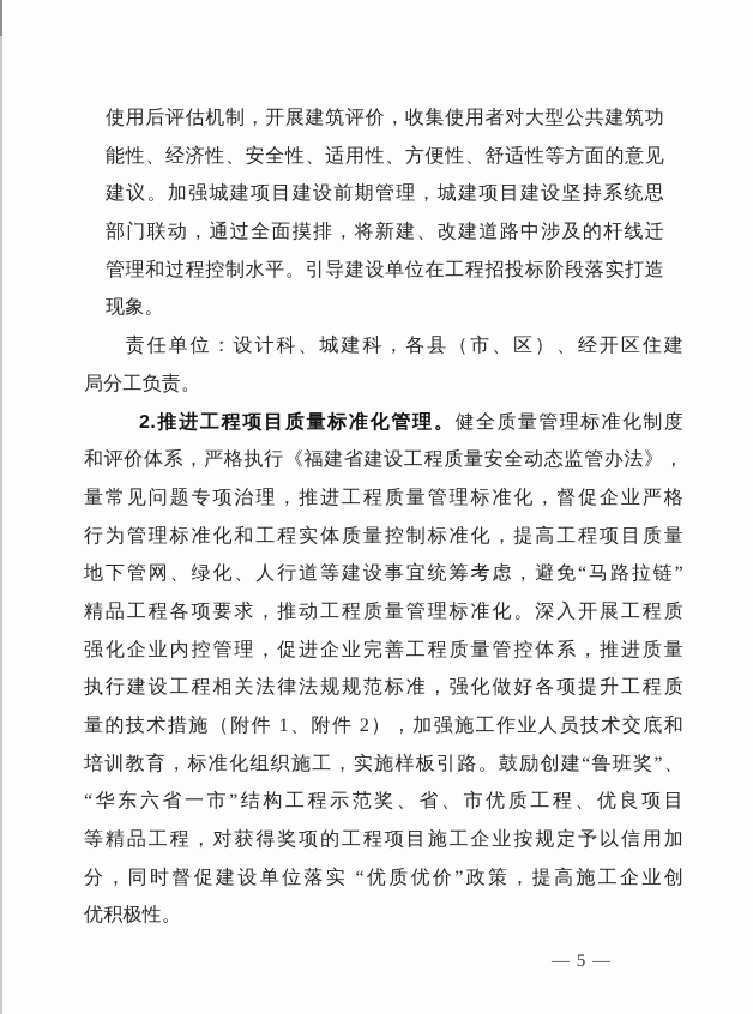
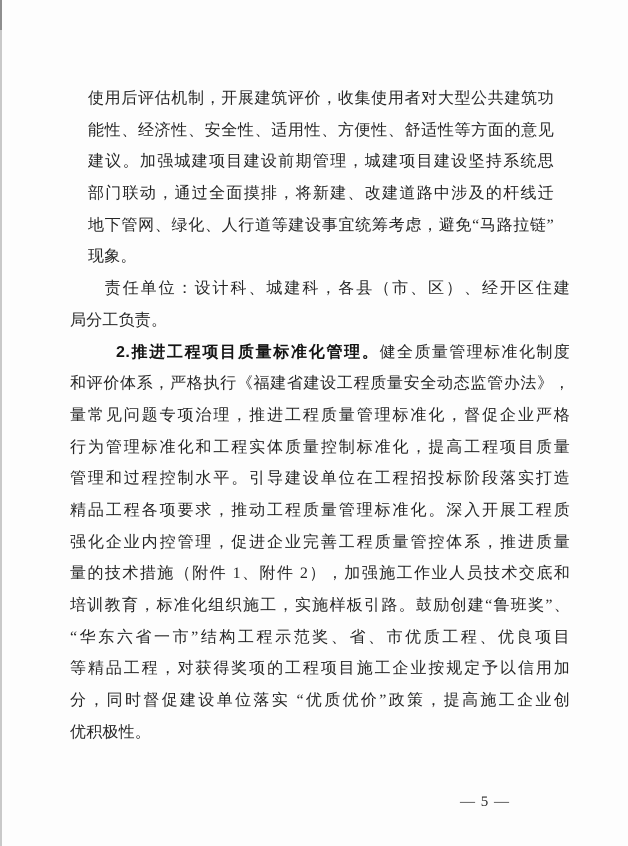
  使用后评估机制，开展建筑评价，收集使用者对大型公共建筑功
  能性、经济性、安全性、适用性、方便性、舒适性等方面的意见
  建议。加强城建项目建设前期管理，城建项目建设坚持系统思
  部门联动，通过全面摸排，将新建、改建道路中涉及的杆线迁
- 管理和过程控制水平。引导建设单位在工程招投标阶段落实打造
+ 地下管网、绿化、人行道等建设事宜统筹考虑，避免“马路拉链”
  现象。
  责任单位：设计科、城建科，各县（市、区）、经开区住建
  局分工负责。
  2.推进工程项目质量标准化管理。健全质量管理标准化制度
  和评价体系，严格执行《福建省建设工程质量安全动态监管办法》，
  量常见问题专项治理，推进工程质量管理标准化，督促企业严格
  行为管理标准化和工程实体质量控制标准化，提高工程项目质量
- 地下管网、绿化、人行道等建设事宜统筹考虑，避免“马路拉链”
+ 管理和过程控制水平。引导建设单位在工程招投标阶段落实打造
  精品工程各项要求，推动工程质量管理标准化。深入开展工程质
  强化企业内控管理，促进企业完善工程质量管控体系，推进质量
- 执行建设工程相关法律法规规范标准，强化做好各项提升工程质
  量的技术措施（附件 1、附件 2），加强施工作业人员技术交底和
  培训教育，标准化组织施工，实施样板引路。鼓励创建“鲁班奖”、
  “华东六省一市”结构工程示范奖、省、市优质工程、优良项目
  等精品工程，对获得奖项的工程项目施工企业按规定予以信用加
  分，同时督促建设单位落实 “优质优价”政策，提高施工企业创
  优积极性。
  — 5 —
